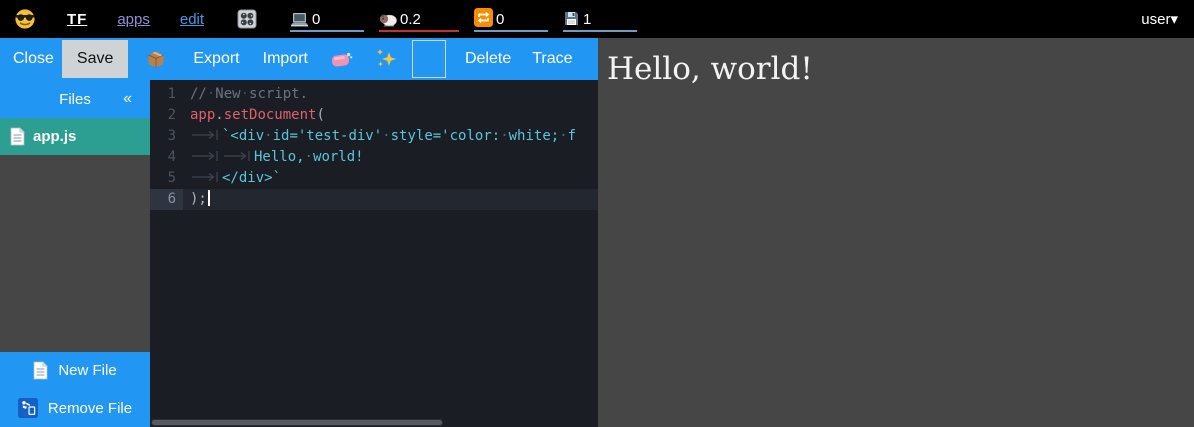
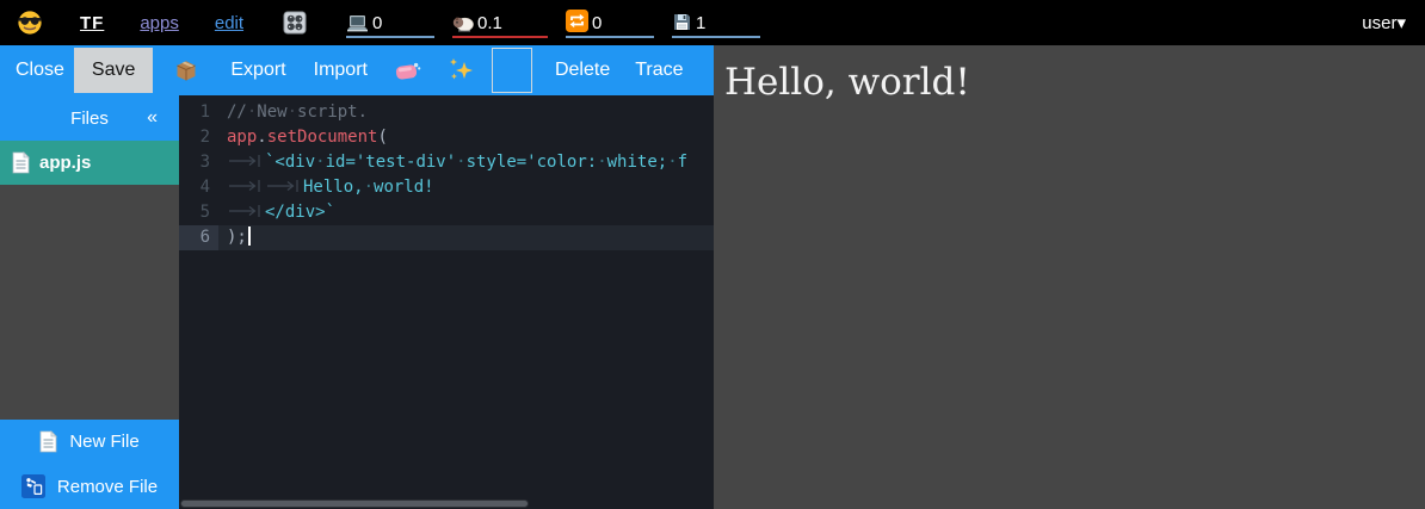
  TF
  apps
  edit
  0
- 0.2
+ 0.1
  0
  1
  user▾
  Close
  Save
  Export
  Import
  Delete
  Trace
  Files
  «
  app.js
  New File
  Remove File
  1
  //·New·script.
  2
  app.setDocument(
  3
  `<div·id='test-div'·style='color:·white;·f
  4
  Hello,·world!
  5
  </div>`
  6
  );
  Hello, world!
